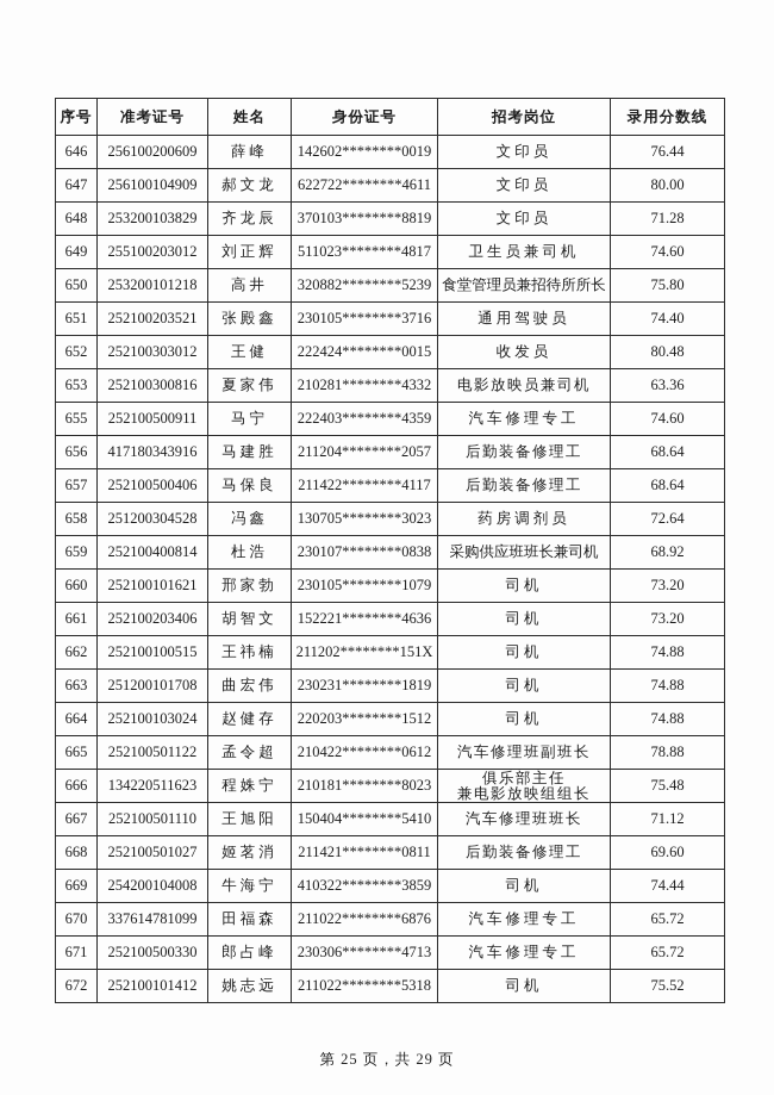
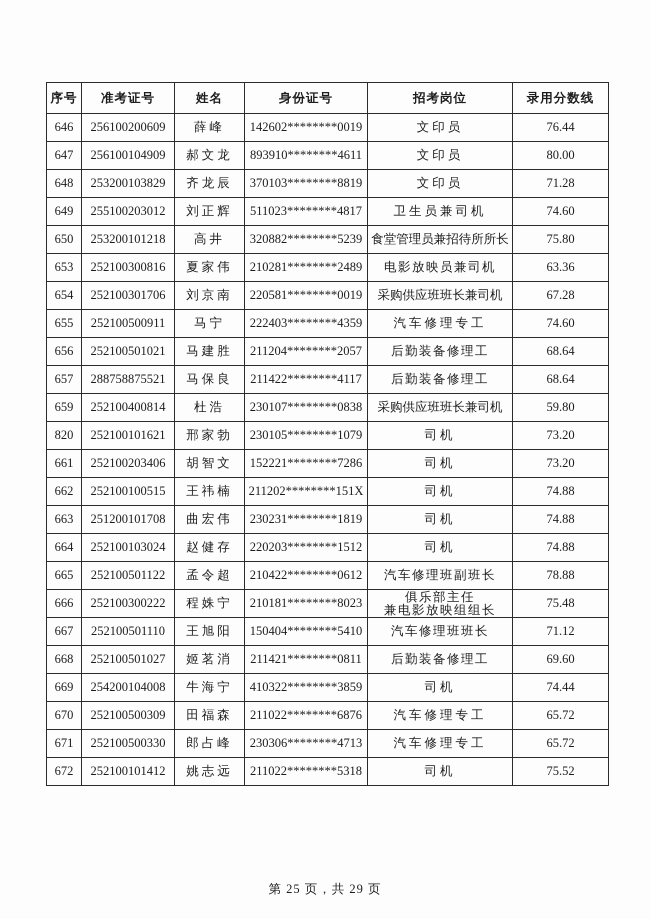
  序号	准考证号	姓名	身份证号	招考岗位	录用分数线
  646	256100200609	薛峰	142602********0019	文印员	76.44
- 647	256100104909	郝文龙	622722********4611	文印员	80.00
+ 647	256100104909	郝文龙	893910********4611	文印员	80.00
  648	253200103829	齐龙辰	370103********8819	文印员	71.28
  649	255100203012	刘正辉	511023********4817	卫生员兼司机	74.60
  650	253200101218	高井	320882********5239	食堂管理员兼招待所所长	75.80
- 651	252100203521	张殿鑫	230105********3716	通用驾驶员	74.40
- 652	252100303012	王健	222424********0015	收发员	80.48
- 653	252100300816	夏家伟	210281********4332	电影放映员兼司机	63.36
+ 653	252100300816	夏家伟	210281********2489	电影放映员兼司机	63.36
+ 654	252100301706	刘京南	220581********0019	采购供应班班长兼司机	67.28
  655	252100500911	马宁	222403********4359	汽车修理专工	74.60
- 656	417180343916	马建胜	211204********2057	后勤装备修理工	68.64
+ 656	252100501021	马建胜	211204********2057	后勤装备修理工	68.64
- 657	252100500406	马保良	211422********4117	后勤装备修理工	68.64
+ 657	288758875521	马保良	211422********4117	后勤装备修理工	68.64
- 658	251200304528	冯鑫	130705********3023	药房调剂员	72.64
- 659	252100400814	杜浩	230107********0838	采购供应班班长兼司机	68.92
+ 659	252100400814	杜浩	230107********0838	采购供应班班长兼司机	59.80
- 660	252100101621	邢家勃	230105********1079	司机	73.20
+ 820	252100101621	邢家勃	230105********1079	司机	73.20
- 661	252100203406	胡智文	152221********4636	司机	73.20
+ 661	252100203406	胡智文	152221********7286	司机	73.20
  662	252100100515	王祎楠	211202********151X	司机	74.88
  663	251200101708	曲宏伟	230231********1819	司机	74.88
  664	252100103024	赵健存	220203********1512	司机	74.88
  665	252100501122	孟令超	210422********0612	汽车修理班副班长	78.88
- 666	134220511623	程姝宁	210181********8023	俱乐部主任 兼电影放映组组长	75.48
+ 666	252100300222	程姝宁	210181********8023	俱乐部主任 兼电影放映组组长	75.48
  667	252100501110	王旭阳	150404********5410	汽车修理班班长	71.12
  668	252100501027	姬茗消	211421********0811	后勤装备修理工	69.60
  669	254200104008	牛海宁	410322********3859	司机	74.44
- 670	337614781099	田福森	211022********6876	汽车修理专工	65.72
+ 670	252100500309	田福森	211022********6876	汽车修理专工	65.72
  671	252100500330	郎占峰	230306********4713	汽车修理专工	65.72
  672	252100101412	姚志远	211022********5318	司机	75.52
  第 25 页，共 29 页
